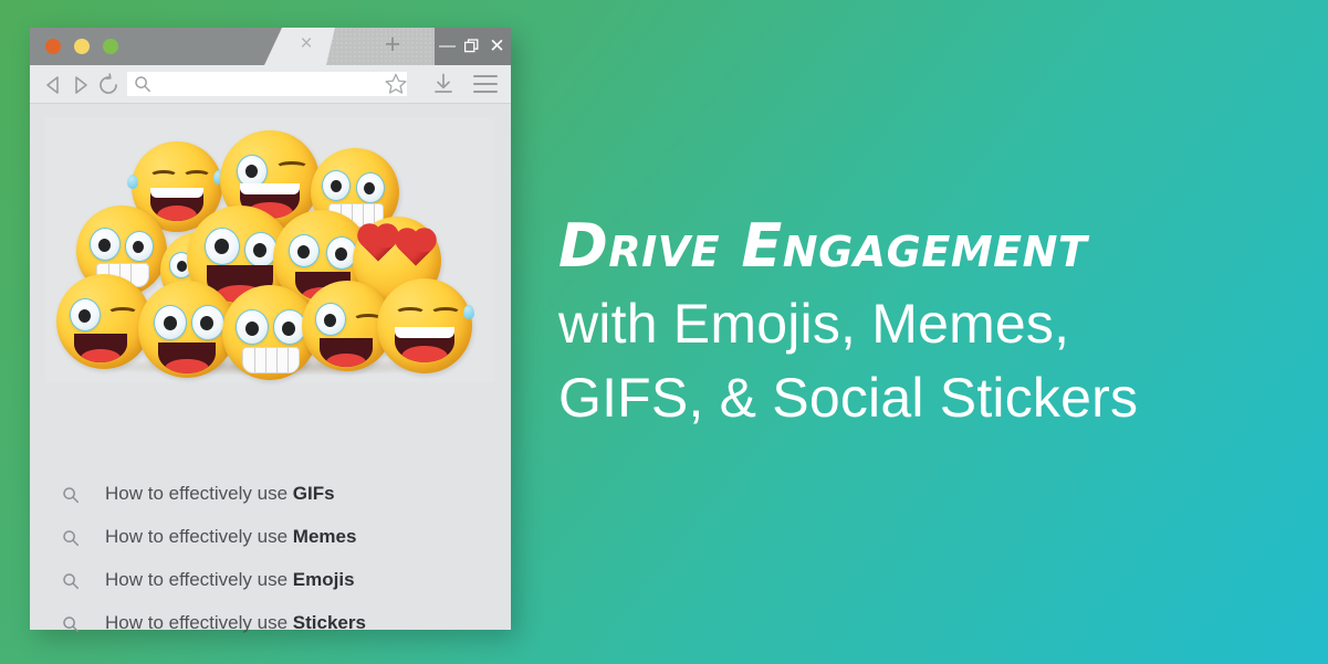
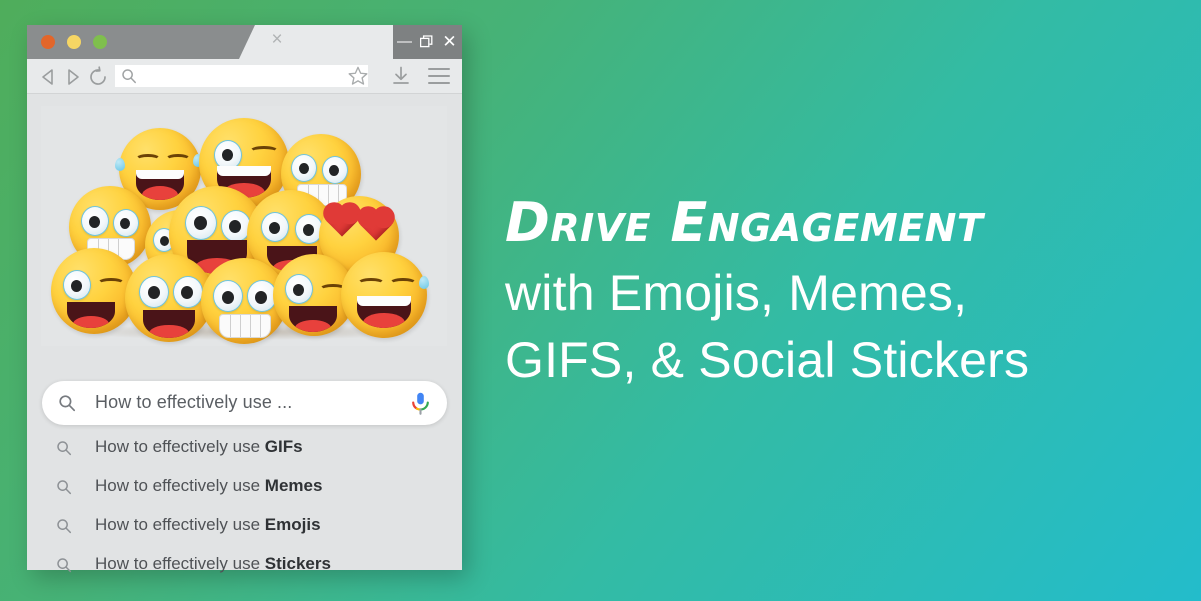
  ×
- +
  —
  ✕
+ How to effectively use ...
  How to effectively use GIFs
  How to effectively use Memes
  How to effectively use Emojis
  How to effectively use Stickers
  Drive Engagement
  with Emojis, Memes,
  GIFS, & Social Stickers
